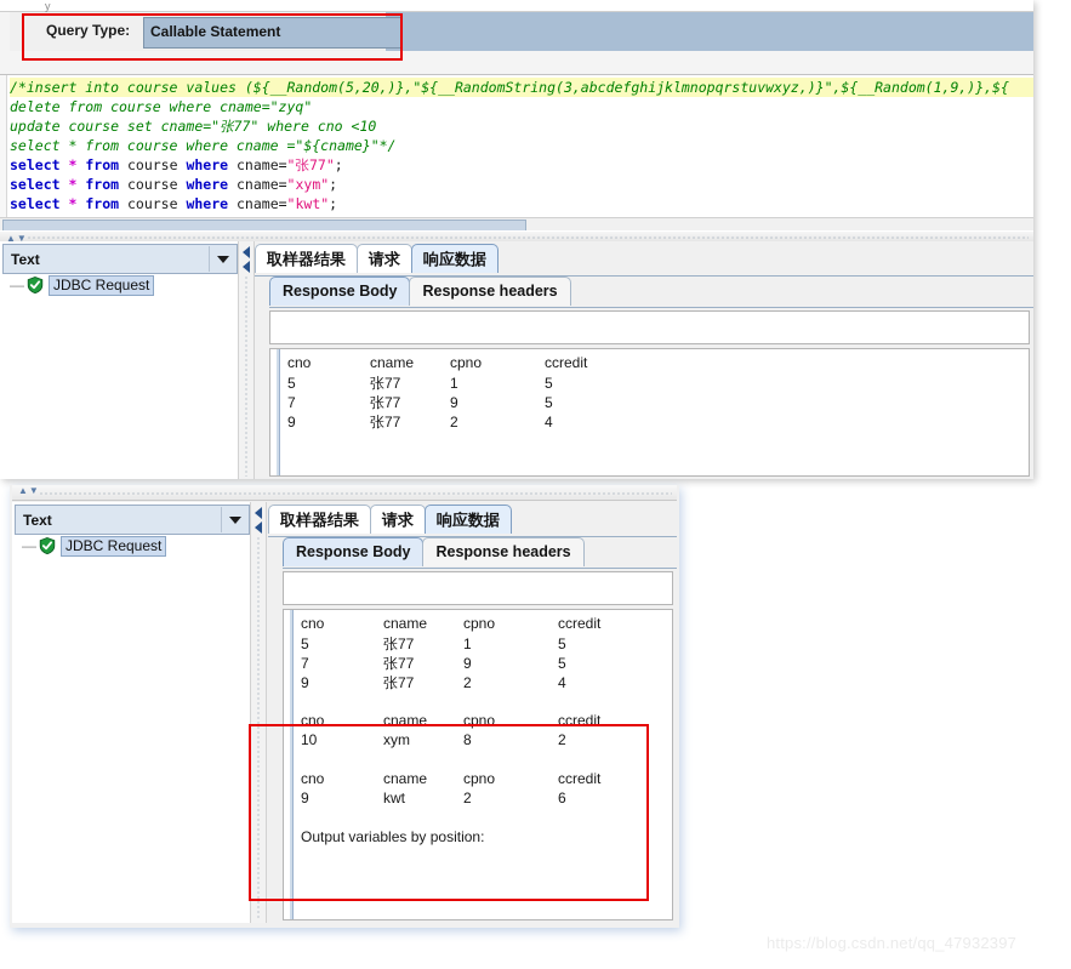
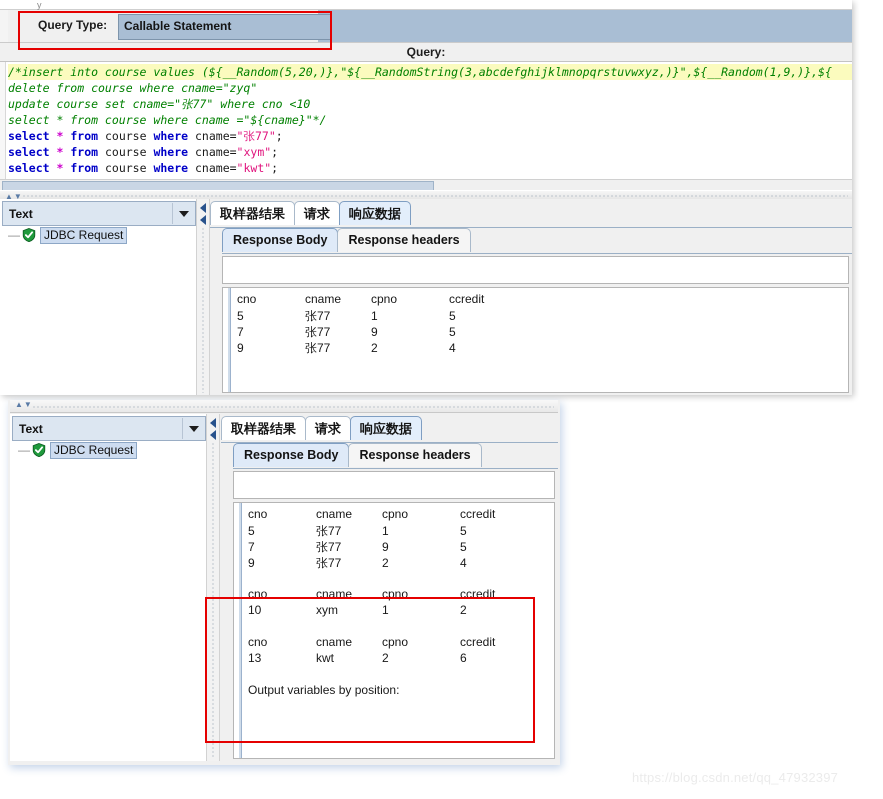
  y
  Query Type:
  Callable Statement
+ Query:
  /*insert into course values (${__Random(5,20,)},"${__RandomString(3,abcdefghijklmnopqrstuvwxyz,)}",${__Random(1,9,)},${
  delete from course where cname="zyq"
  update course set cname="张77" where cno <10
  select * from course where cname ="${cname}"*/
  select * from course where cname="张77";
  select * from course where cname="xym";
  select * from course where cname="kwt";
  ▲▼
  Text
  —
  JDBC Request
  取样器结果
  请求
  响应数据
  Response Body
  Response headers
  cno cname cpno ccredit
  5 张77 1 5
  7 张77 9 5
  9 张77 2 4
  ▲▼
  Text
  —
  JDBC Request
  取样器结果
  请求
  响应数据
  Response Body
  Response headers
  cno cname cpno ccredit
  5 张77 1 5
  7 张77 9 5
  9 张77 2 4
  cno cname cpno ccredit
- 10 xym 8 2
+ 10 xym 1 2
  cno cname cpno ccredit
- 9 kwt 2 6
+ 13 kwt 2 6
  Output variables by position:
